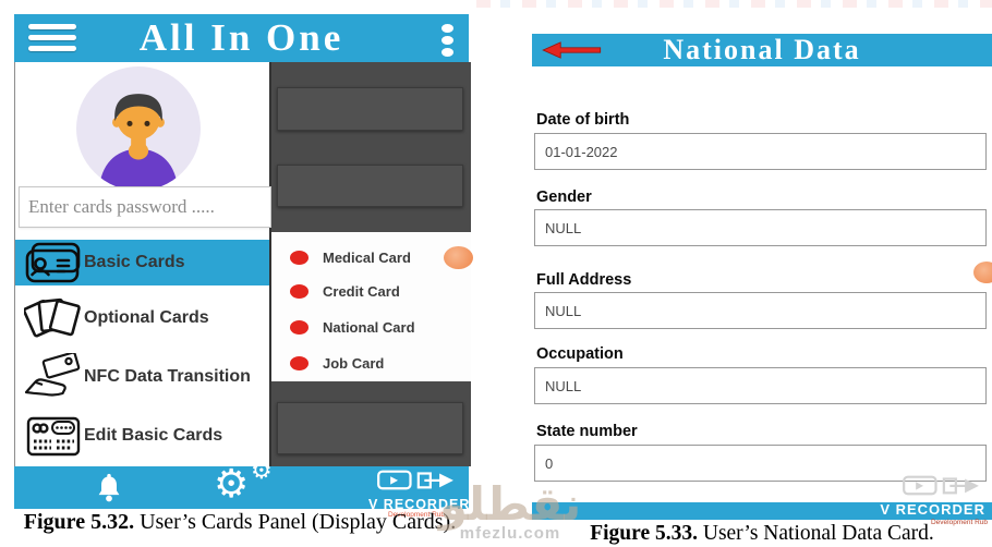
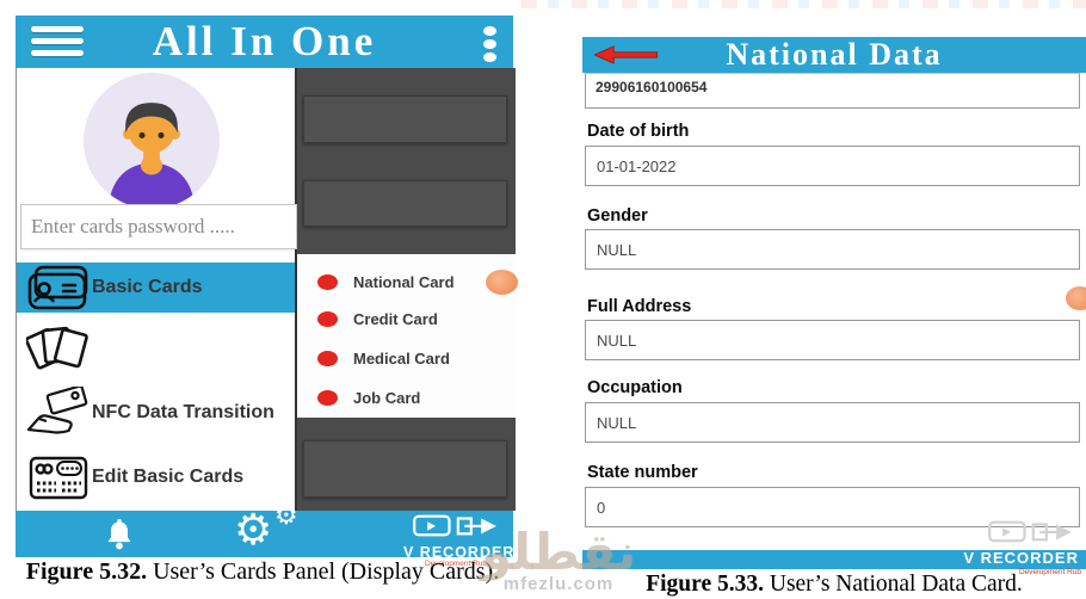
  All In One
- Medical Card
+ National Card
  Credit Card
- National Card
+ Medical Card
  Job Card
  Enter cards password .....
  Basic Cards
- Optional Cards
  NFC Data Transition
  Edit Basic Cards
  ⚙
  ⚙
  V RECORDE
  Figure 5.32. User’s Cards Panel (Display Cards).
  National Data
+ 29906160100654
  Date of birth
  01-01-2022
  Gender
  NULL
  Full Address
  NULL
  Occupation
  NULL
  State number
  0
  V RECORDER
  Figure 5.33. User’s National Data Card.
  نقطلو
  mfezlu.com
